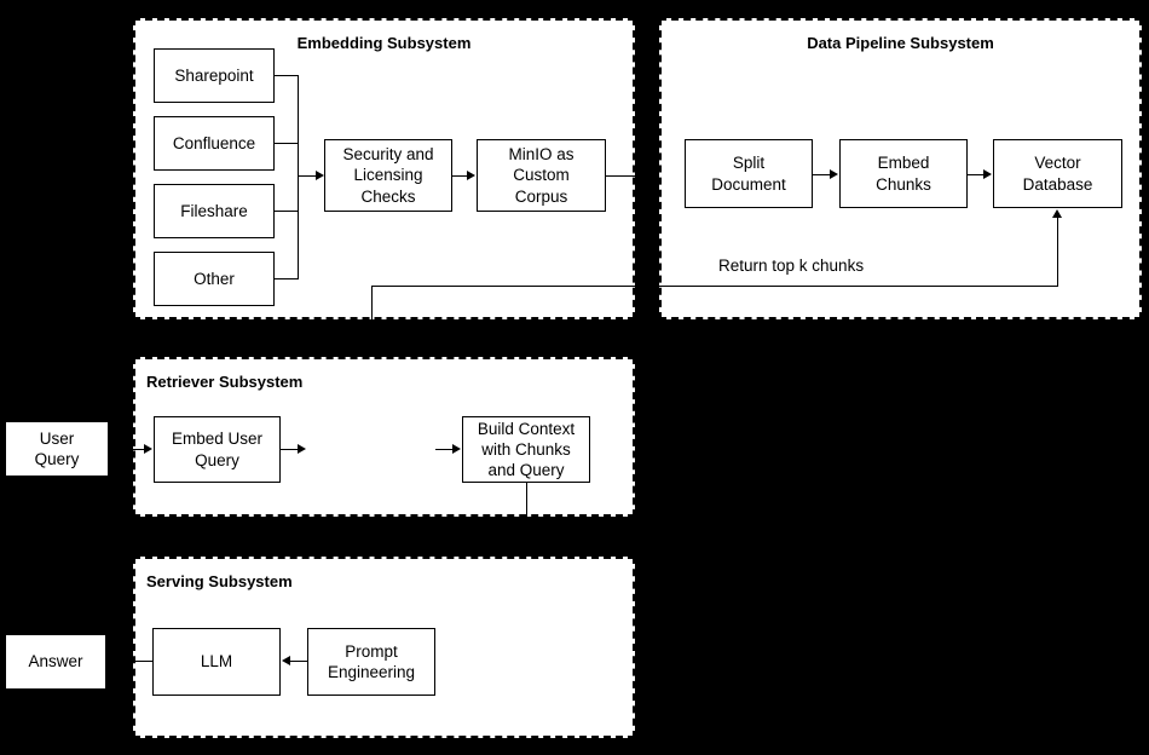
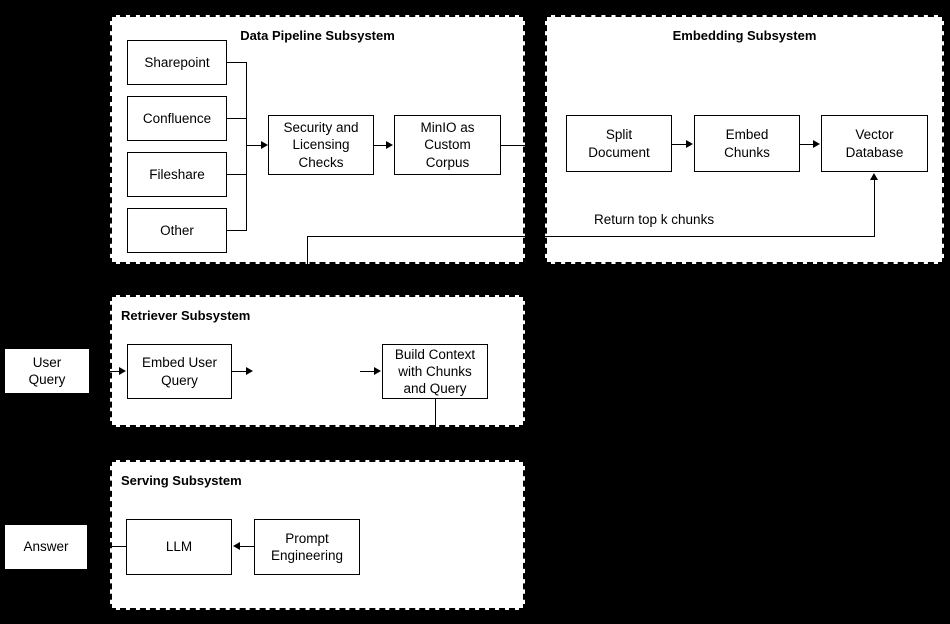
- Embedding Subsystem
+ Data Pipeline Subsystem
  Sharepoint
  Confluence
  Fileshare
  Other
  Security and
  Licensing
  Checks
  MinIO as
  Custom
  Corpus
- Data Pipeline Subsystem
+ Embedding Subsystem
  Split
  Document
  Embed
  Chunks
  Vector
  Database
  Return top k chunks
  Retriever Subsystem
  User
  Query
  Embed User
  Query
  Build Context
  with Chunks
  and Query
  Serving Subsystem
  Answer
  LLM
  Prompt
  Engineering
